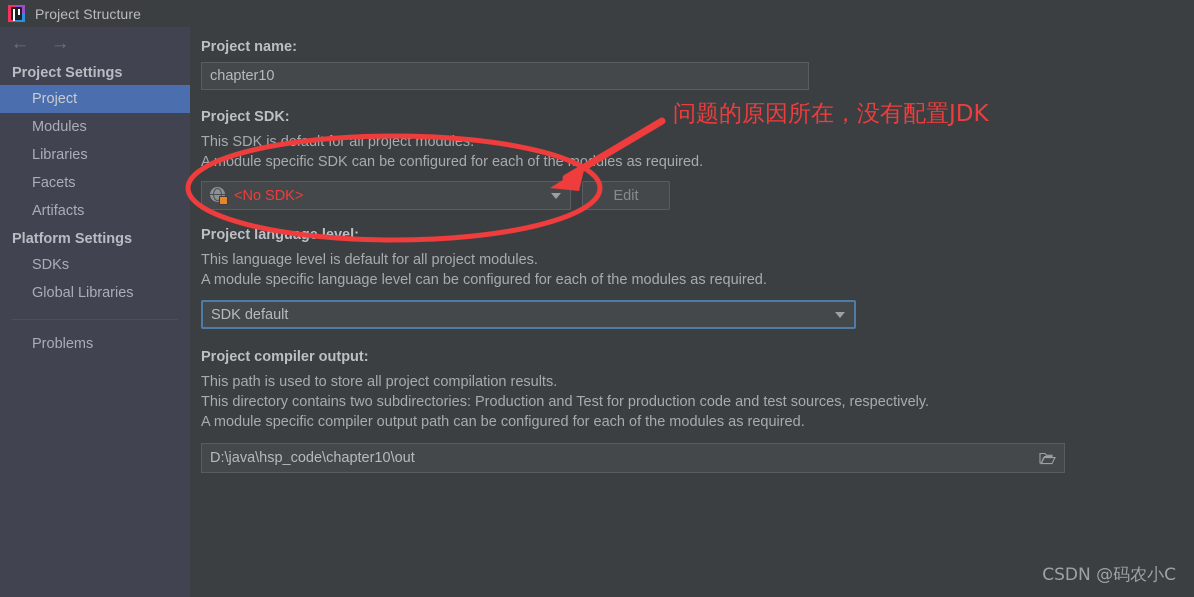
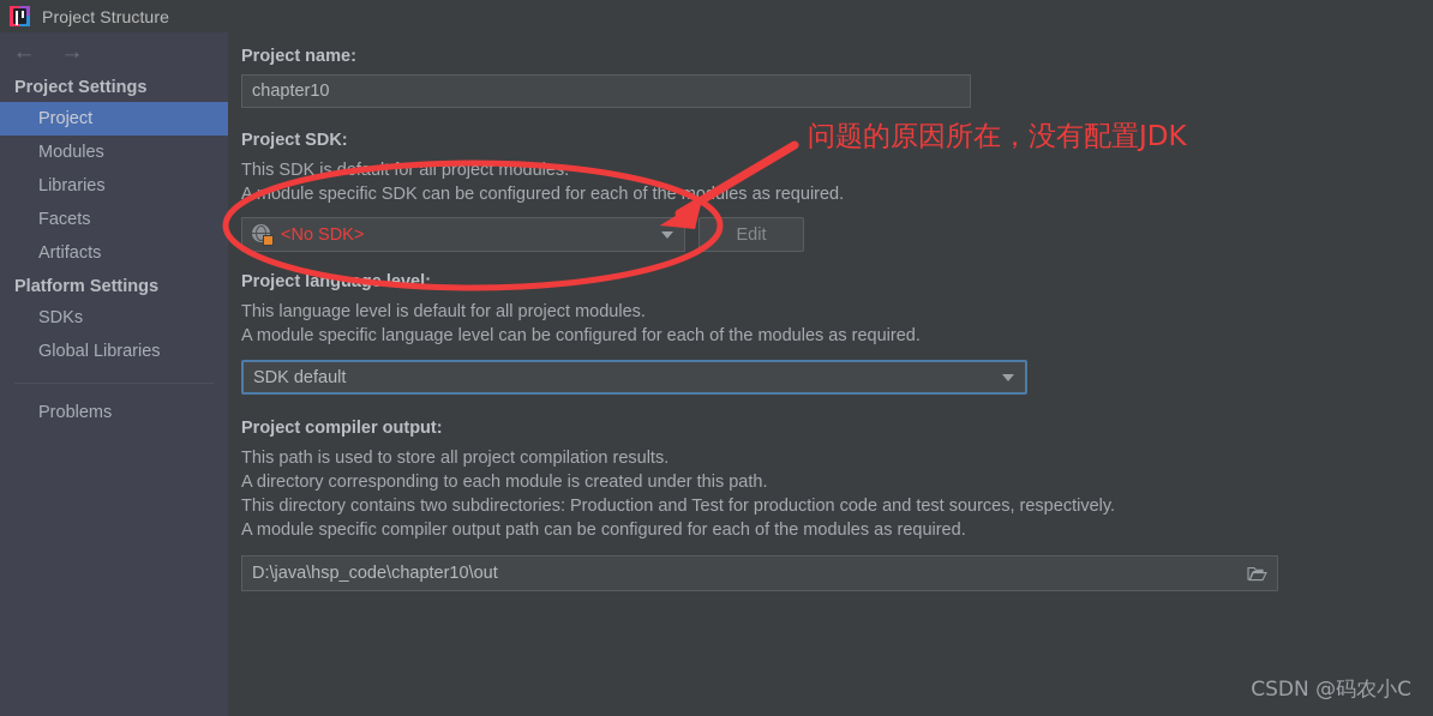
  Project Structure
  ←
  →
  Project Settings
  Project
  Modules
  Libraries
  Facets
  Artifacts
  Platform Settings
  SDKs
  Global Libraries
  Problems
  Project name:
  chapter10
  Project SDK:
  This SDK islt for all project modules
  Aodule specific SDK can be configured for each of theoules as required.
  <No SDK>
  Edit
  Project langevel:
  This language level is default for all project modules.
  A module specific language level can be configured for each of the modules as required.
  SDK default
  Project compiler output:
  This path is used to store all project compilation results.
+ A directory corresponding to each module is created under this path.
  This directory contains two subdirectories: Production and Test for production code and test sources, respectively.
  A module specific compiler output path can be configured for each of the modules as required.
  D:\java\hsp_code\chapter10\out
  问题的原因所在，没有配置JDK
  CSDN @码农小C
